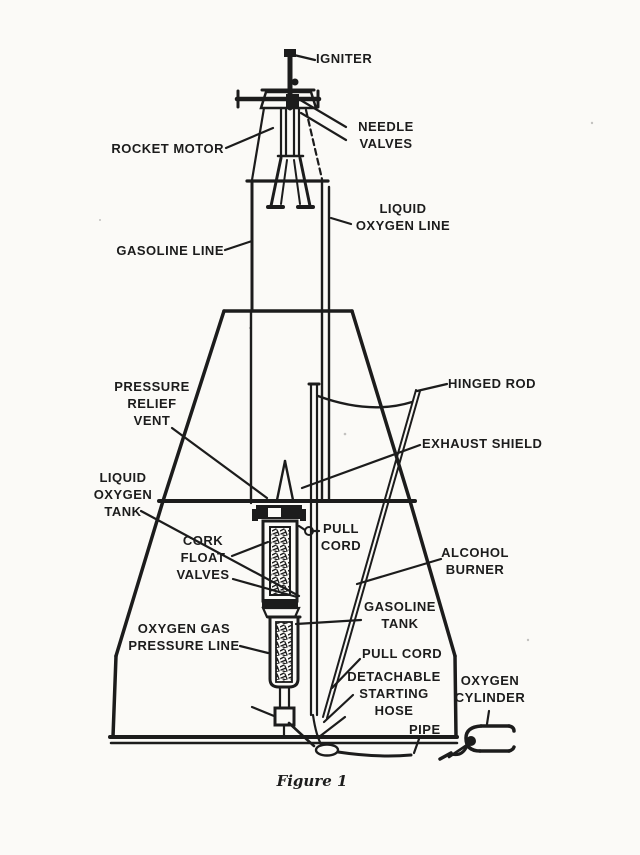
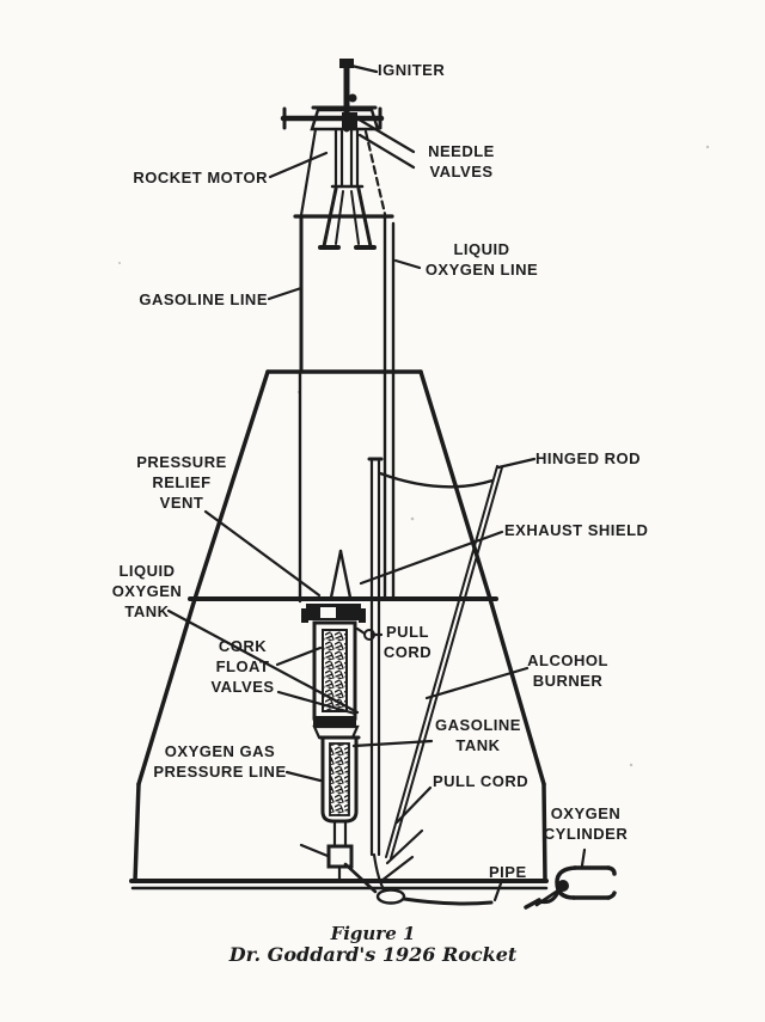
  IGNITER
  ROCKET MOTOR
  NEEDLE
  VALVES
  LIQUID
  OXYGEN LINE
  GASOLINE LINE
  PRESSURE
  RELIEF
  VENT
  HINGED ROD
  EXHAUST SHIELD
  LIQUID
  OXYGEN
  TANK
  CORK
  FLOAT
  VALVES
  PULL
  CORD
  ALCOHOL
  BURNER
  GASOLINE
  TANK
  OXYGEN GAS
  PRESSURE LINE
  PULL CORD
- DETACHABLE
- STARTING
- HOSE
  PIPE
  OXYGEN
  CYLINDER
  Figure 1
+ Dr. Goddard's 1926 Rocket
